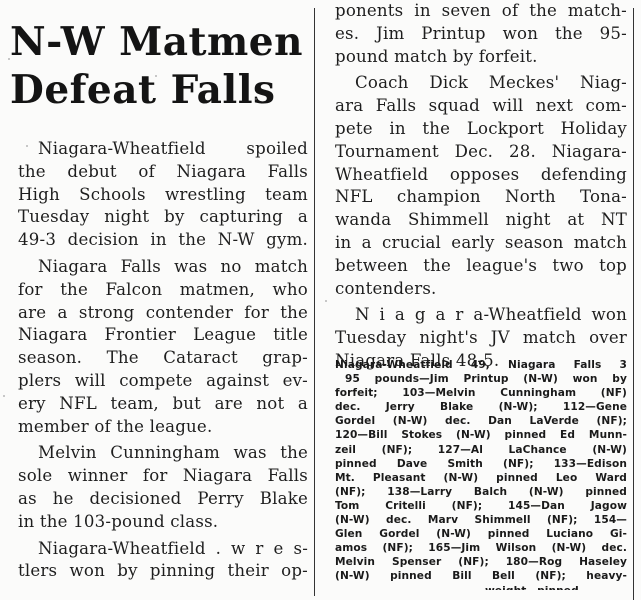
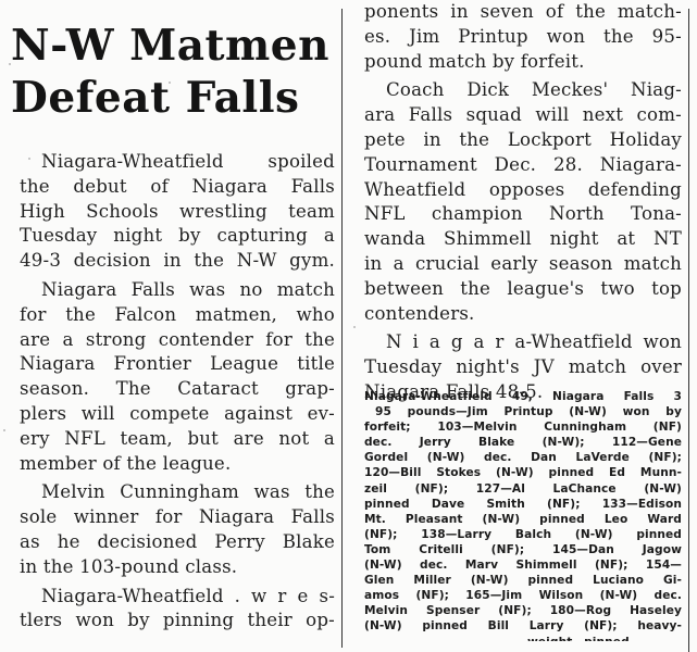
  N-W Matmen
  Defeat Falls
  Niagara-Wheatfield spoiled
  the debut of Niagara Falls
  High Schools wrestling team
  Tuesday night by capturing a
  49-3 decision in the N-W gym.
  Niagara Falls was no match
  for the Falcon matmen, who
  are a strong contender for the
  Niagara Frontier League title
  season. The Cataract grap-
  plers will compete against ev-
  ery NFL team, but are not a
  member of the league.
  Melvin Cunningham was the
  sole winner for Niagara Falls
  as he decisioned Perry Blake
  in the 103-pound class.
  Niagara-Wheatfield . w r e s-
  tlers won by pinning their op-
  ponents in seven of the match-
  es. Jim Printup won the 95-
  pound match by forfeit.
  Coach Dick Meckes' Niag-
  ara Falls squad will next com-
  pete in the Lockport Holiday
  Tournament Dec. 28. Niagara-
  Wheatfield opposes defending
  NFL champion North Tona-
  wanda Shimmell night at NT
  in a crucial early season match
  between the league's two top
  contenders.
  N i a g a r a-Wheatfield won
  Tuesday night's JV match over
  Niagara Falls 48-5.
  Niagara-Wheatfield 49, Niagara Falls 3
  95 pounds—Jim Printup (N-W) won by
  forfeit; 103—Melvin Cunningham (NF)
  dec. Jerry Blake (N-W); 112—Gene
  Gordel (N-W) dec. Dan LaVerde (NF);
  120—Bill Stokes (N-W) pinned Ed Munn-
  zeil (NF); 127—Al LaChance (N-W)
  pinned Dave Smith (NF); 133—Edison
  Mt. Pleasant (N-W) pinned Leo Ward
  (NF); 138—Larry Balch (N-W) pinned
  Tom Critelli (NF); 145—Dan Jagow
  (N-W) dec. Marv Shimmell (NF); 154—
- Glen Gordel (N-W) pinned Luciano Gi-
+ Glen Miller (N-W) pinned Luciano Gi-
  amos (NF); 165—Jim Wilson (N-W) dec.
  Melvin Spenser (NF); 180—Rog Haseley
- (N-W) pinned Bill Bell (NF); heavy-
+ (N-W) pinned Bill Larry (NF); heavy-
